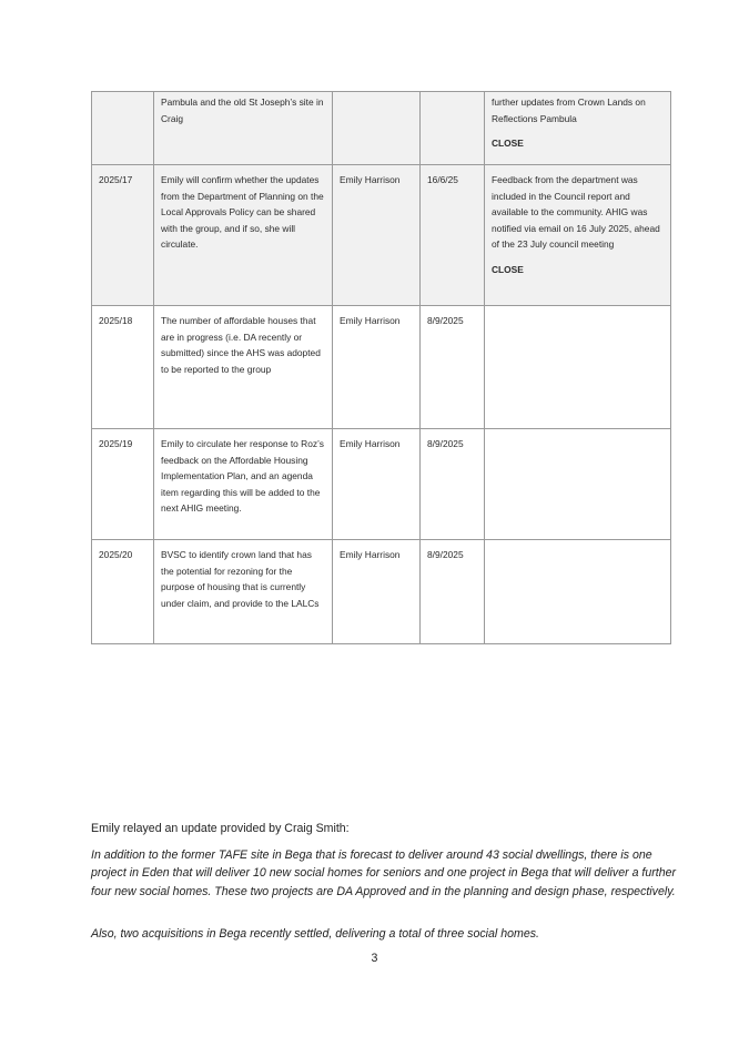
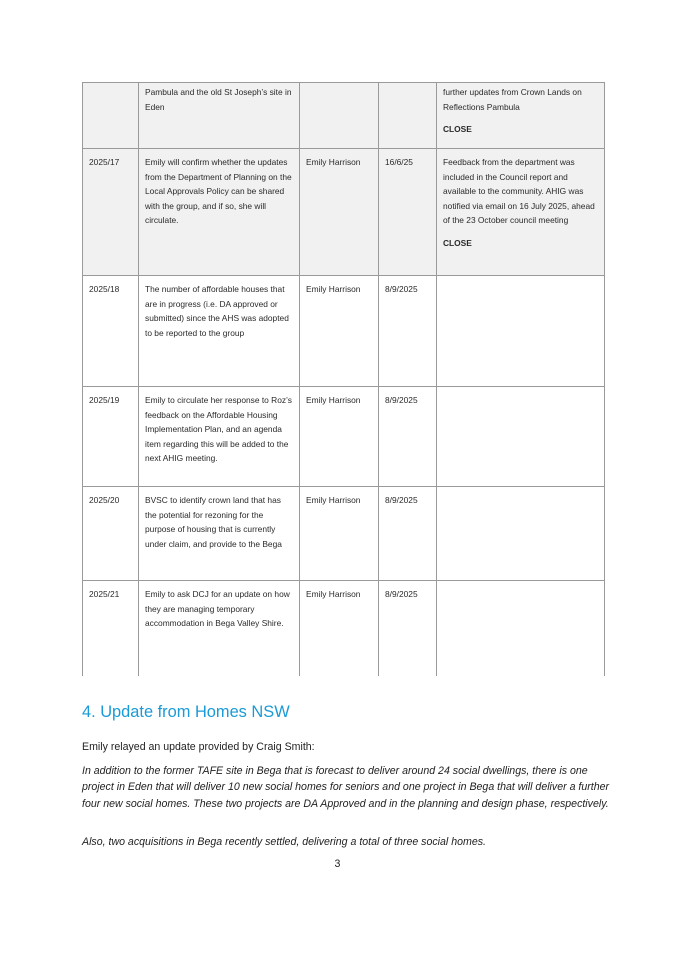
- 	Pambula and the old St Joseph’s site in Craig			further updates from Crown Lands on Reflections Pambula CLOSE
+ 	Pambula and the old St Joseph’s site in Eden			further updates from Crown Lands on Reflections Pambula CLOSE
- 2025/17	Emily will confirm whether the updates from the Department of Planning on the Local Approvals Policy can be shared with the group, and if so, she will circulate.	Emily Harrison	16/6/25	Feedback from the department was included in the Council report and available to the community. AHIG was notified via email on 16 July 2025, ahead of the 23 July council meeting CLOSE
+ 2025/17	Emily will confirm whether the updates from the Department of Planning on the Local Approvals Policy can be shared with the group, and if so, she will circulate.	Emily Harrison	16/6/25	Feedback from the department was included in the Council report and available to the community. AHIG was notified via email on 16 July 2025, ahead of the 23 October council meeting CLOSE
- 2025/18	The number of affordable houses that are in progress (i.e. DA recently or submitted) since the AHS was adopted to be reported to the group	Emily Harrison	8/9/2025
+ 2025/18	The number of affordable houses that are in progress (i.e. DA approved or submitted) since the AHS was adopted to be reported to the group	Emily Harrison	8/9/2025
  2025/19	Emily to circulate her response to Roz’s feedback on the Affordable Housing Implementation Plan, and an agenda item regarding this will be added to the next AHIG meeting.	Emily Harrison	8/9/2025
- 2025/20	BVSC to identify crown land that has the potential for rezoning for the purpose of housing that is currently under claim, and provide to the LALCs	Emily Harrison	8/9/2025
+ 2025/20	BVSC to identify crown land that has the potential for rezoning for the purpose of housing that is currently under claim, and provide to the Bega	Emily Harrison	8/9/2025
+ 2025/21	Emily to ask DCJ for an update on how they are managing temporary accommodation in Bega Valley Shire.	Emily Harrison	8/9/2025
+ 4. Update from Homes NSW
  Emily relayed an update provided by Craig Smith:
- In addition to the former TAFE site in Bega that is forecast to deliver around 43 social dwellings, there is one project in Eden that will deliver 10 new social homes for seniors and one project in Bega that will deliver a further four new social homes. These two projects are DA Approved and in the planning and design phase, respectively.
+ In addition to the former TAFE site in Bega that is forecast to deliver around 24 social dwellings, there is one project in Eden that will deliver 10 new social homes for seniors and one project in Bega that will deliver a further four new social homes. These two projects are DA Approved and in the planning and design phase, respectively.
  Also, two acquisitions in Bega recently settled, delivering a total of three social homes.
  3
